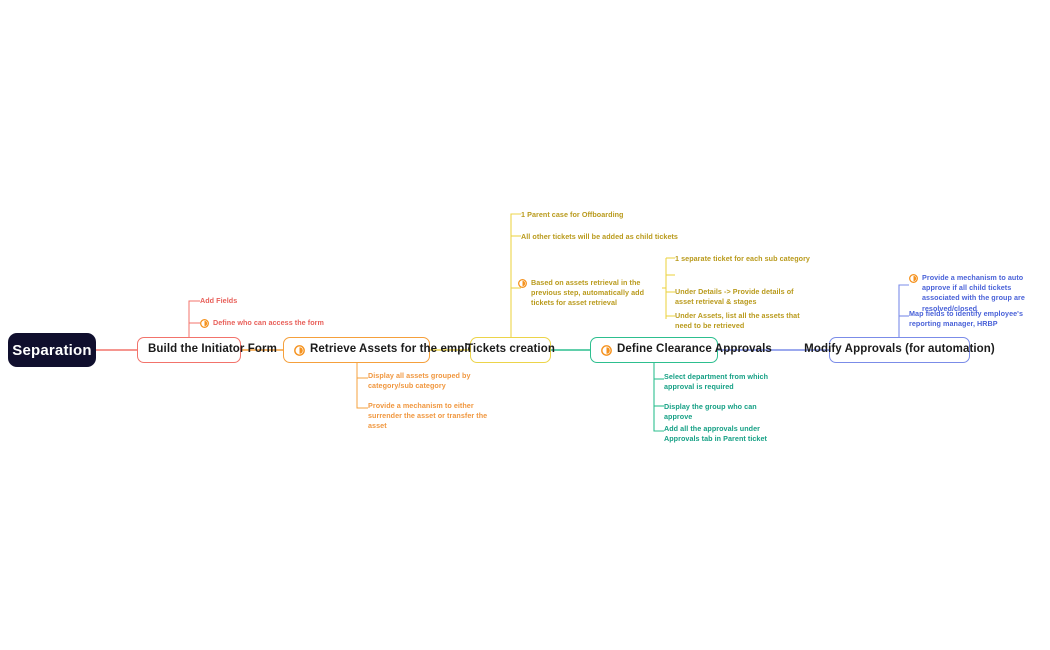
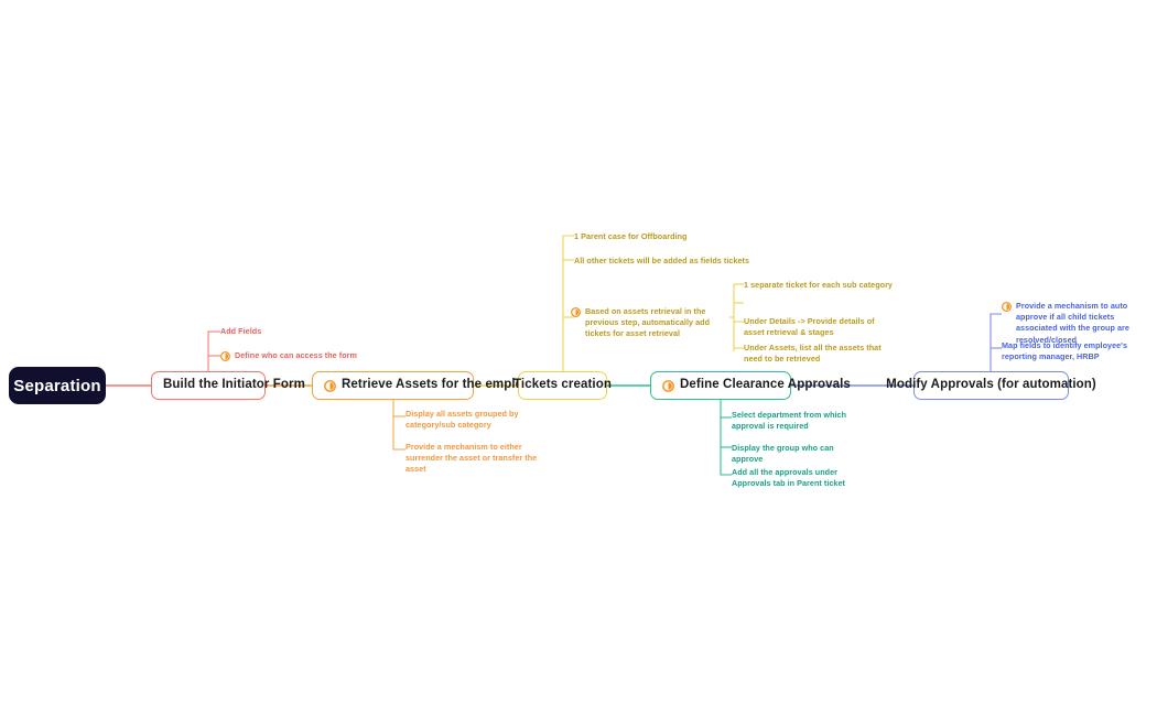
  Separation
  Build the Initiator Form
  Retrieve Assets for the empl
  Tickets creation
  Define Clearance Approvals
  Modify Approvals (for automation)
  Add Fields
  Define who can access the form
  Display all assets grouped by category/sub category
  Provide a mechanism to either surrender the asset or transfer the asset
  1 Parent case for Offboarding
- All other tickets will be added as child tickets
+ All other tickets will be added as fields tickets
  Based on assets retrieval in the previous step, automatically add tickets for asset retrieval
  1 separate ticket for each sub category
  Under Details -> Provide details of asset retrieval & stages
  Under Assets, list all the assets that need to be retrieved
  Select department from which approval is required
  Display the group who can approve
  Add all the approvals under Approvals tab in Parent ticket
  Provide a mechanism to auto approve if all child tickets associated with the group are resolved/closed
  Map fields to identify employee's reporting manager, HRBP
